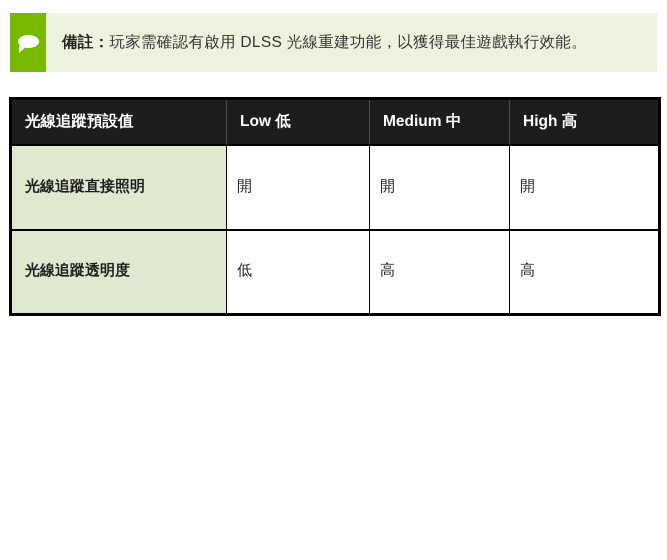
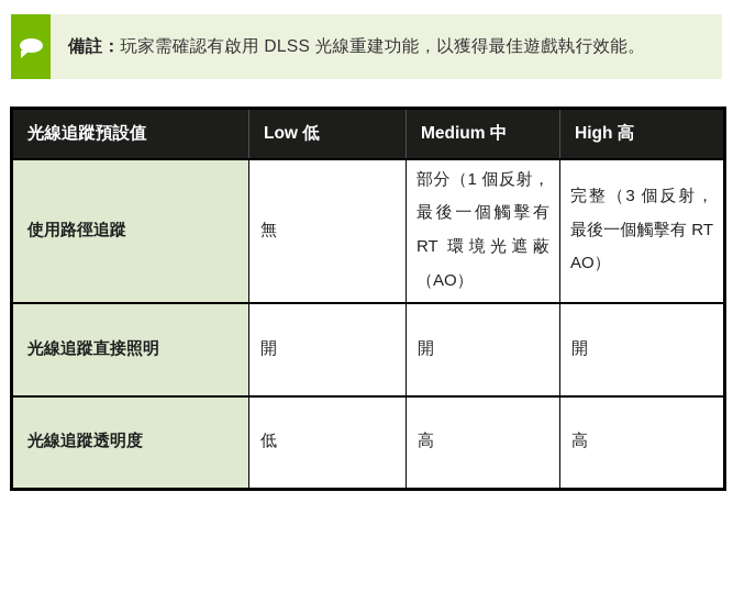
  備註：玩家需確認有啟用 DLSS 光線重建功能，以獲得最佳遊戲執行效能。
  光線追蹤預設值	Low 低	Medium 中	High 高
+ 使用路徑追蹤	無	部分（1 個反射，最後一個觸擊有 RT 環境光遮蔽（AO）	完整（3 個反射，最後一個觸擊有 RT AO）
  光線追蹤直接照明	開	開	開
  光線追蹤透明度	低	高	高
